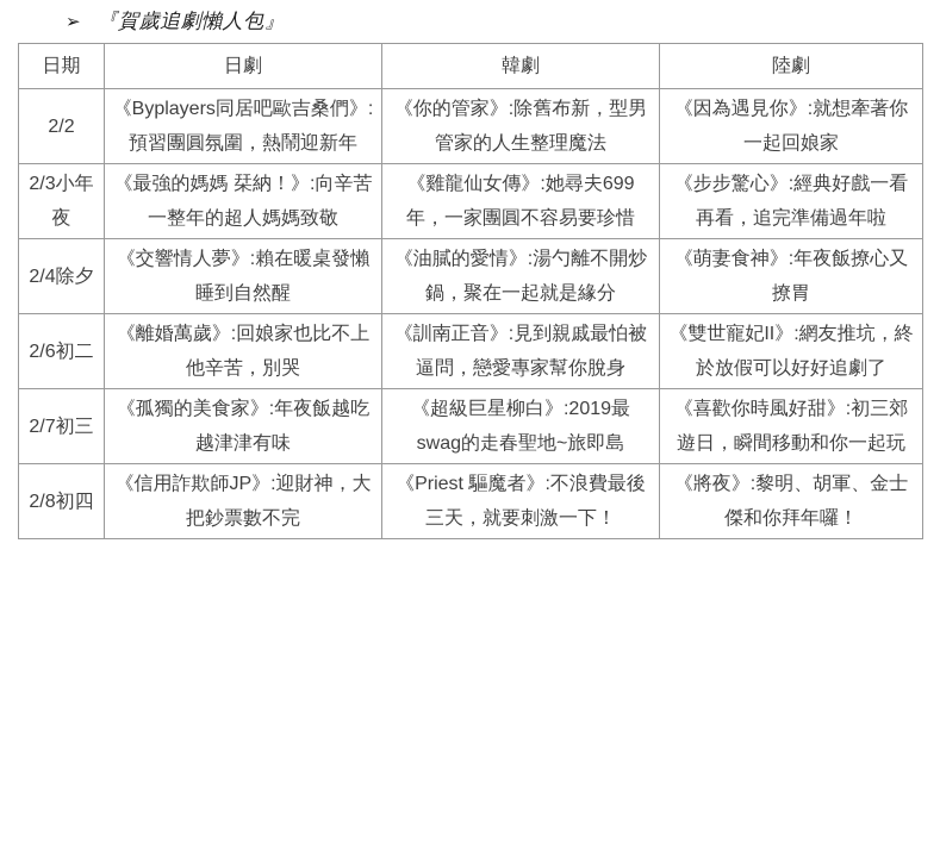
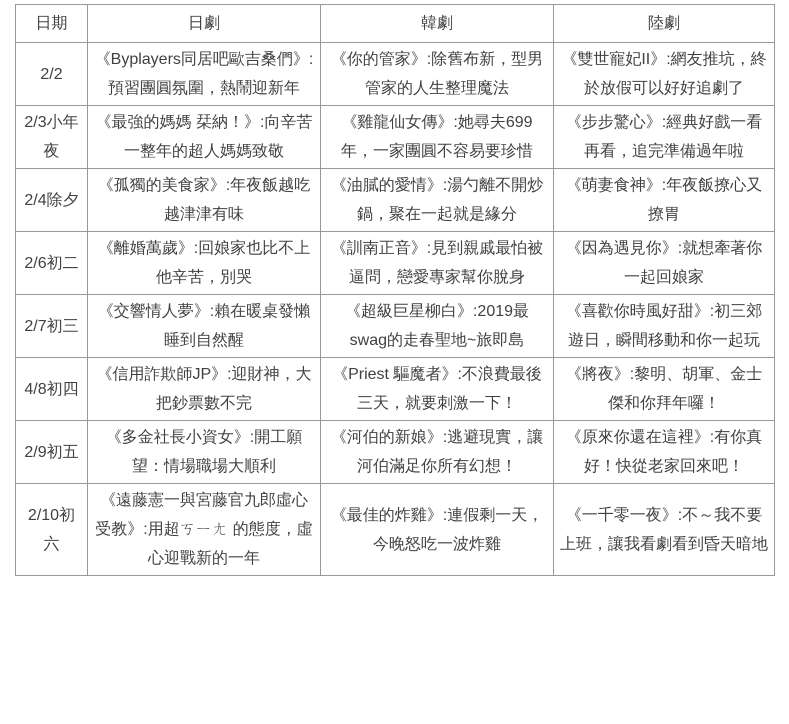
- ➢
- 『賀歲追劇懶人包』
  日期	日劇	韓劇	陸劇
- 2/2	《Byplayers同居吧歐吉桑們》:預習團圓氛圍，熱鬧迎新年	《你的管家》:除舊布新，型男管家的人生整理魔法	《因為遇見你》:就想牽著你一起回娘家
+ 2/2	《Byplayers同居吧歐吉桑們》:預習團圓氛圍，熱鬧迎新年	《你的管家》:除舊布新，型男管家的人生整理魔法	《雙世寵妃II》:網友推坑，終於放假可以好好追劇了
  2/3小年夜	《最強的媽媽 栞納！》:向辛苦一整年的超人媽媽致敬	《雞龍仙女傳》:她尋夫699年，一家團圓不容易要珍惜	《步步驚心》:經典好戲一看再看，追完準備過年啦
- 2/4除夕	《交響情人夢》:賴在暖桌發懶睡到自然醒	《油膩的愛情》:湯勺離不開炒鍋，聚在一起就是緣分	《萌妻食神》:年夜飯撩心又撩胃
+ 2/4除夕	《孤獨的美食家》:年夜飯越吃越津津有味	《油膩的愛情》:湯勺離不開炒鍋，聚在一起就是緣分	《萌妻食神》:年夜飯撩心又撩胃
- 2/6初二	《離婚萬歲》:回娘家也比不上他辛苦，別哭	《訓南正音》:見到親戚最怕被逼問，戀愛專家幫你脫身	《雙世寵妃II》:網友推坑，終於放假可以好好追劇了
+ 2/6初二	《離婚萬歲》:回娘家也比不上他辛苦，別哭	《訓南正音》:見到親戚最怕被逼問，戀愛專家幫你脫身	《因為遇見你》:就想牽著你一起回娘家
- 2/7初三	《孤獨的美食家》:年夜飯越吃越津津有味	《超級巨星柳白》:2019最swag的走春聖地~旅即島	《喜歡你時風好甜》:初三郊遊日，瞬間移動和你一起玩
+ 2/7初三	《交響情人夢》:賴在暖桌發懶睡到自然醒	《超級巨星柳白》:2019最swag的走春聖地~旅即島	《喜歡你時風好甜》:初三郊遊日，瞬間移動和你一起玩
- 2/8初四	《信用詐欺師JP》:迎財神，大把鈔票數不完	《Priest 驅魔者》:不浪費最後三天，就要刺激一下！	《將夜》:黎明、胡軍、金士傑和你拜年囉！
+ 4/8初四	《信用詐欺師JP》:迎財神，大把鈔票數不完	《Priest 驅魔者》:不浪費最後三天，就要刺激一下！	《將夜》:黎明、胡軍、金士傑和你拜年囉！
+ 2/9初五	《多金社長小資女》:開工願望：情場職場大順利	《河伯的新娘》:逃避現實，讓河伯滿足你所有幻想！	《原來你還在這裡》:有你真好！快從老家回來吧！
+ 2/10初六	《遠藤憲一與宮藤官九郎虛心受教》:用超ㄎㄧㄤ 的態度，虛心迎戰新的一年	《最佳的炸雞》:連假剩一天，今晚怒吃一波炸雞	《一千零一夜》:不～我不要上班，讓我看劇看到昏天暗地
